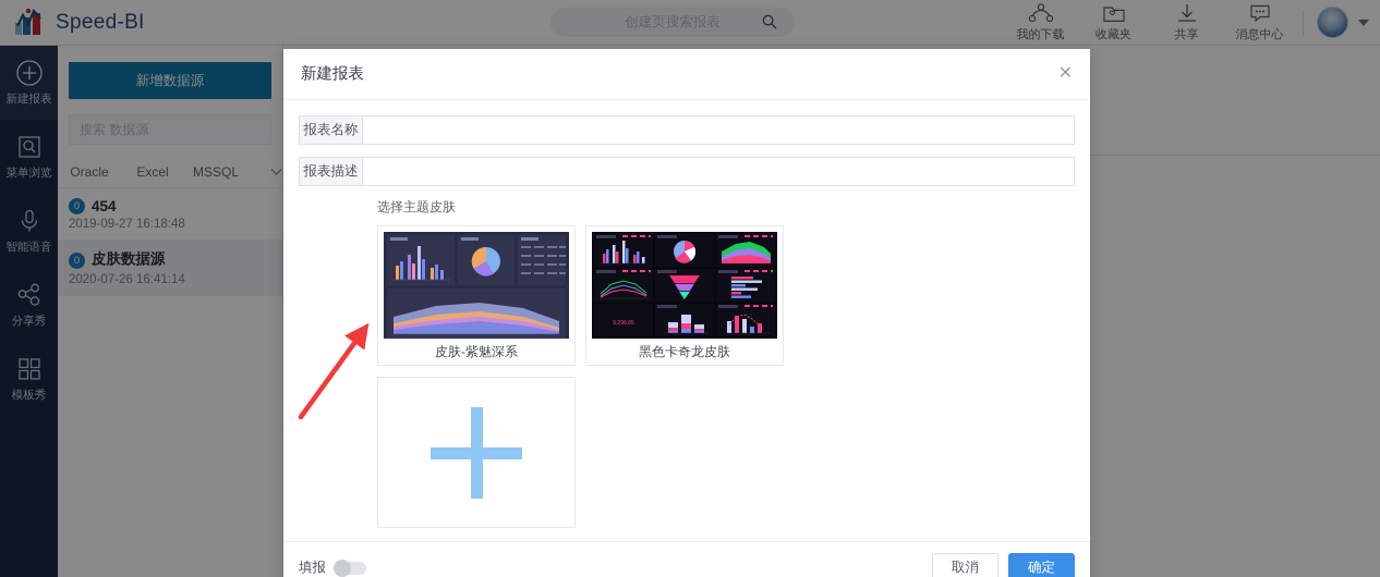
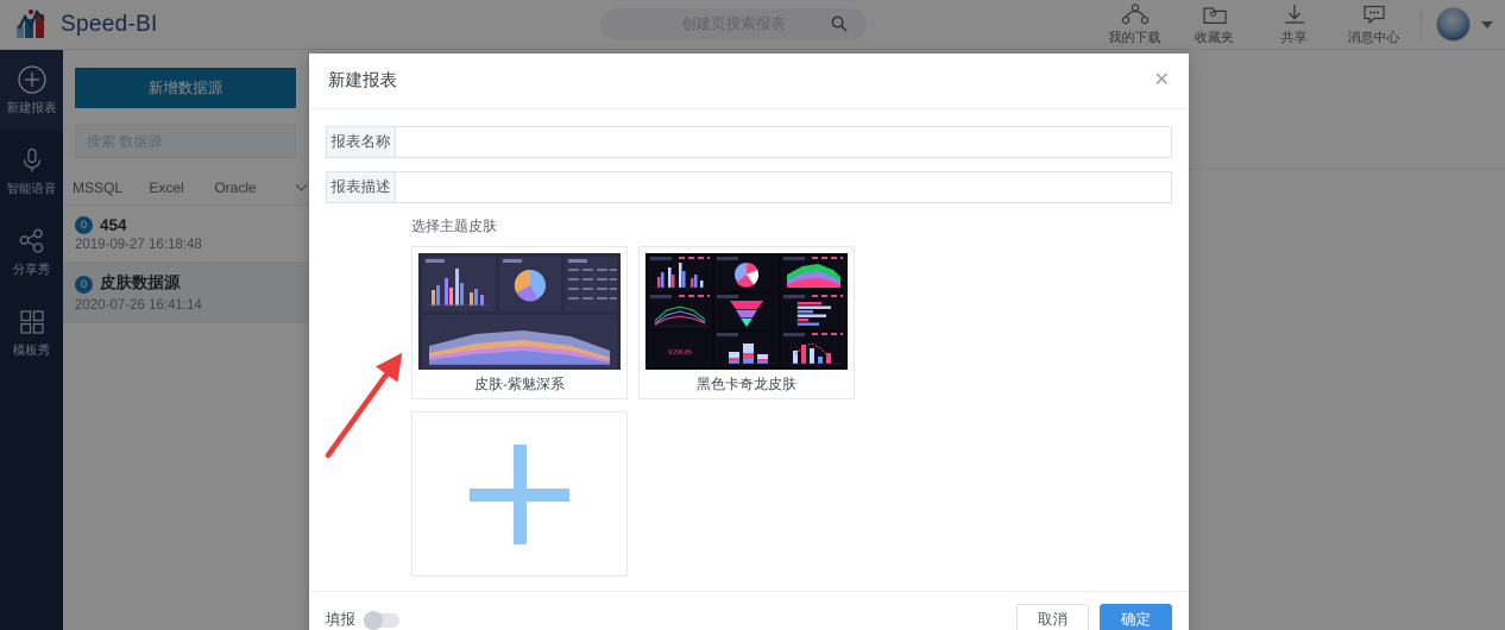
  Speed-BI
  创建页搜索报表
  我的下载
  收藏夹
  共享
  消息中心
  新建报表
- 菜单浏览
  智能语音
  分享秀
  模板秀
  新增数据源
  搜索 数据源
- Oracle
+ MSSQL
  Excel
- MSSQL
+ Oracle
  0
  454
  2019-09-27 16:18:48
  0
  皮肤数据源
  2020-07-26 16:41:14
  新建报表
  ✕
  报表名称
  报表描述
  选择主题皮肤
  皮肤-紫魅深系
  黑色卡奇龙皮肤
  填报
  取消
  确定
